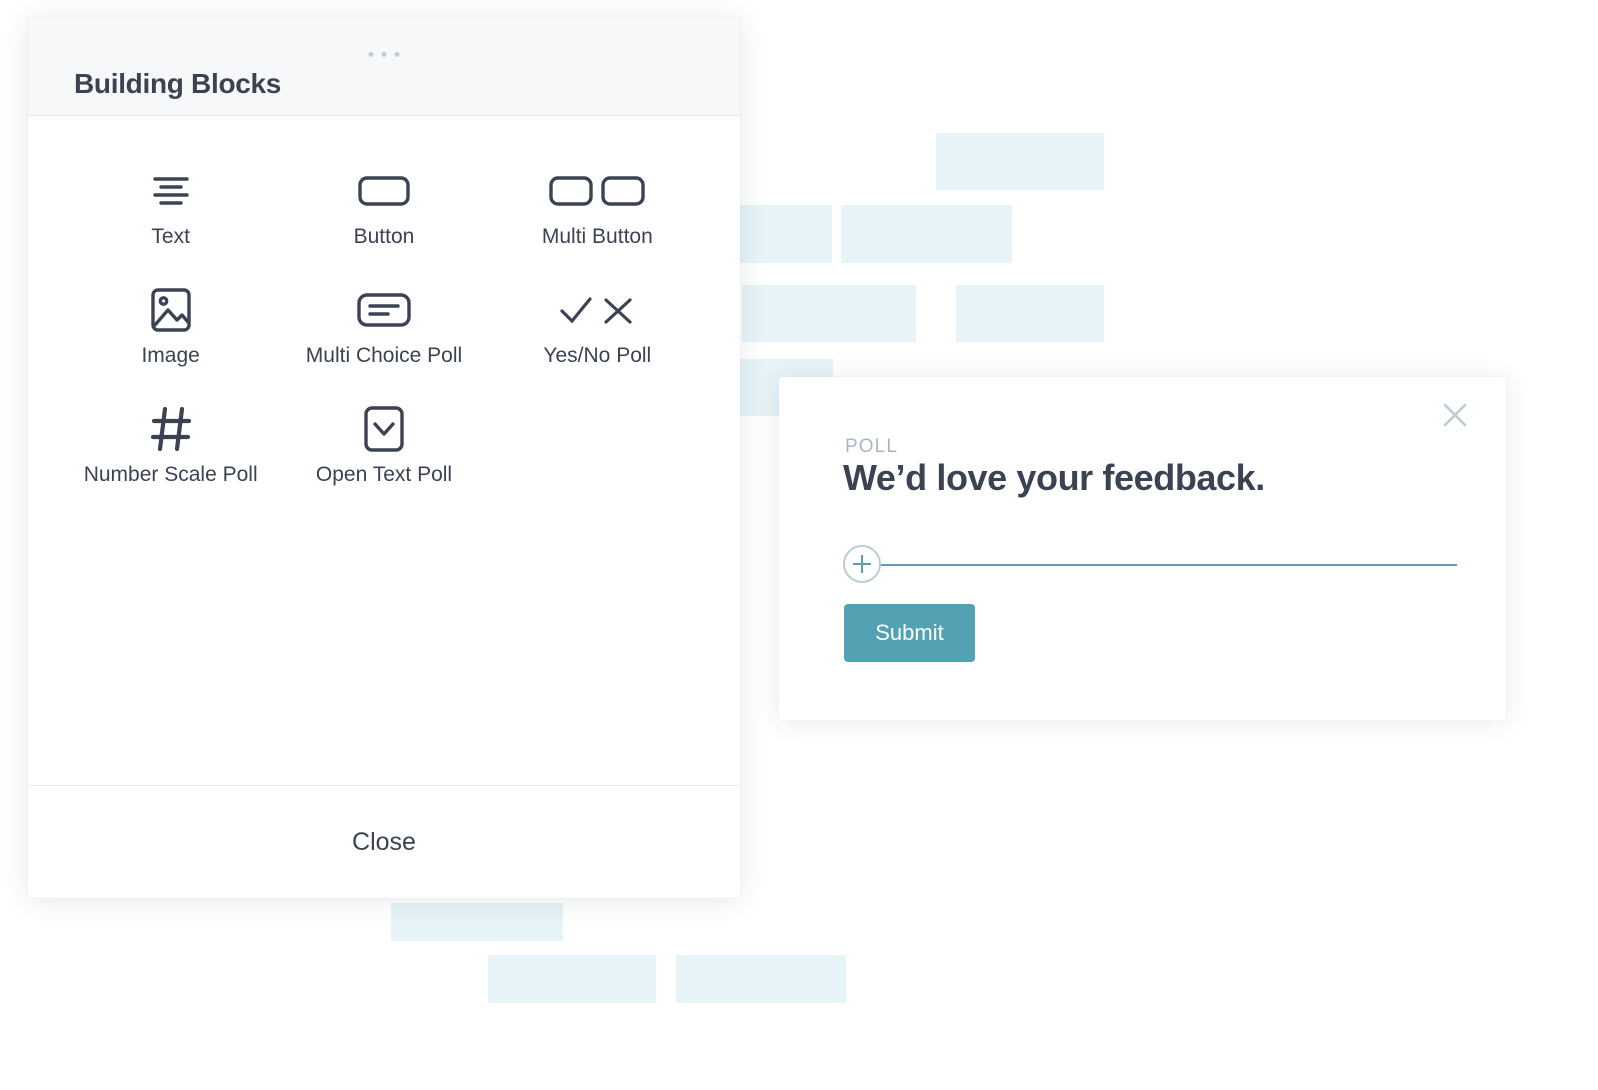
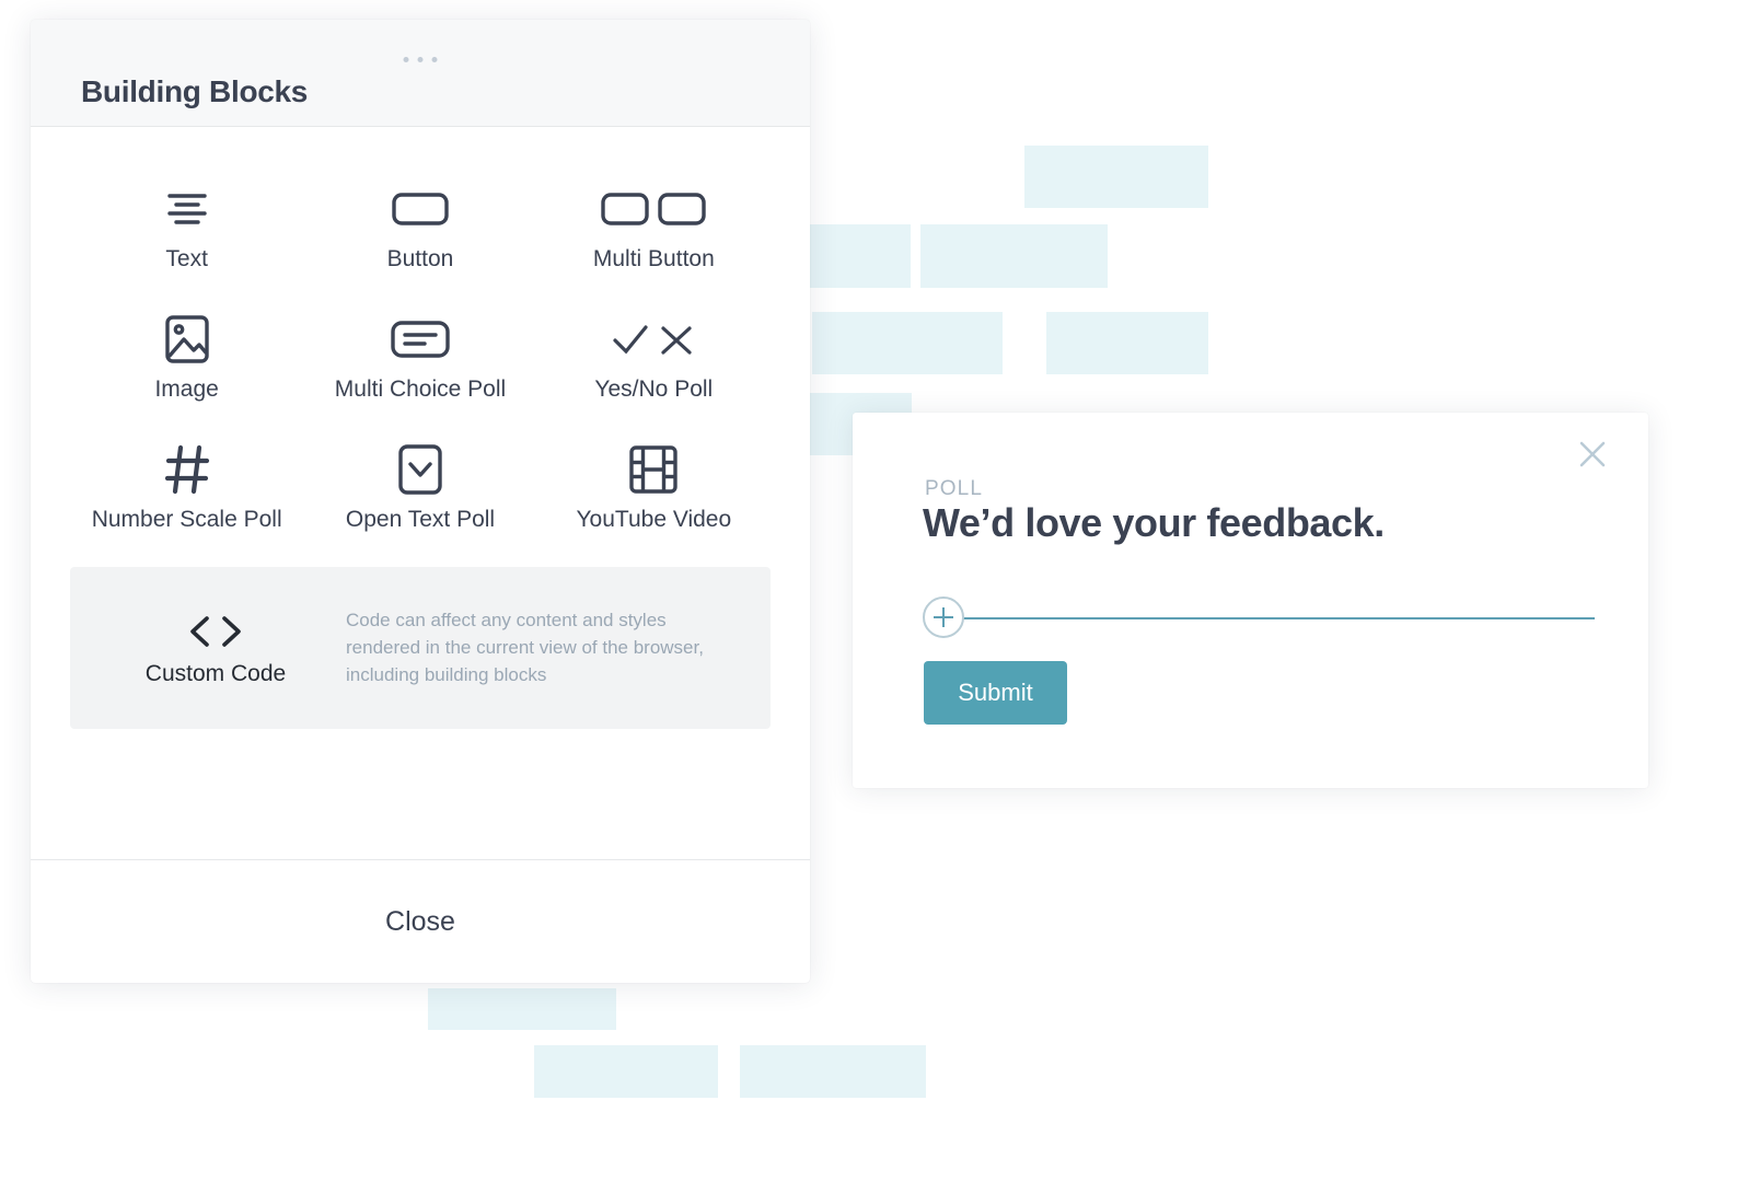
  Building Blocks
  Text
  Button
  Multi Button
  Image
  Multi Choice Poll
  Yes/No Poll
  Number Scale Poll
  Open Text Poll
+ YouTube Video
+ Custom Code
+ Code can affect any content and styles rendered in the current view of the browser, including building blocks
  Close
  POLL
  We’d love your feedback.
  Submit
